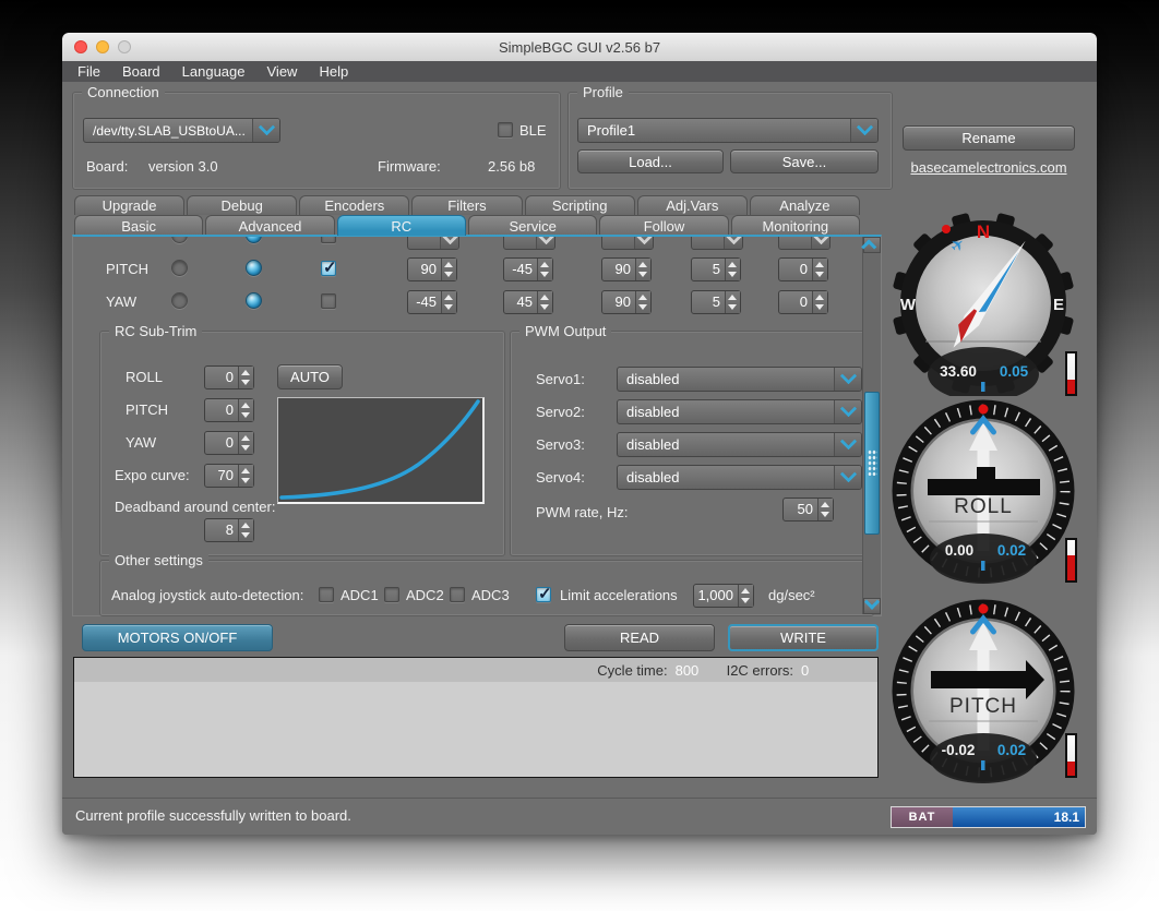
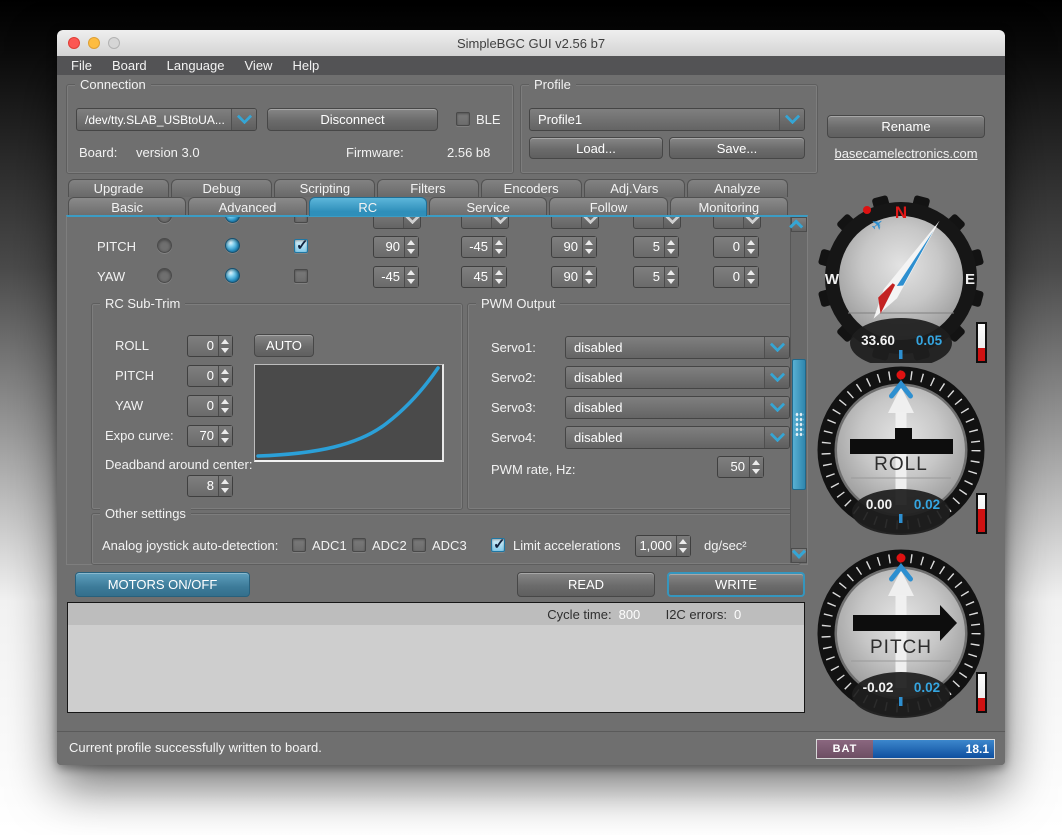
  SimpleBGC GUI v2.56 b7
  File
  Board
  Language
  View
  Help
  Connection
  /dev/tty.SLAB_USBtoUA...
+ Disconnect
  BLE
  Board:
  version 3.0
  Firmware:
  2.56 b8
  Profile
  Profile1
  Load...
  Save...
  Rename
  basecamelectronics.com
  Upgrade
  Debug
- Encoders
+ Scripting
  Filters
- Scripting
+ Encoders
  Adj.Vars
  Analyze
  Basic
  Advanced
  RC
  Service
  Follow
  Monitoring
  PITCH
  90
  -45
  90
  5
  0
  YAW
  -45
  45
  90
  5
  0
  RC Sub-Trim
  ROLL
  0
  AUTO
  PITCH
  0
  YAW
  0
  Expo curve:
  70
  Deadband around center:
  8
  PWM Output
  Servo1:
  disabled
  Servo2:
  disabled
  Servo3:
  disabled
  Servo4:
  disabled
  PWM rate, Hz:
  50
  Other settings
  Analog joystick auto-detection:
  ADC1
  ADC2
  ADC3
  Limit accelerations
  1,000
  dg/sec²
  MOTORS ON/OFF
  READ
  WRITE
  Cycle time:
  800
  I2C errors:
  0
  N
  W
  E
  33.60
  0.05
  ROLL
  0.00
  0.02
  PITCH
  -0.02
  0.02
  Current profile successfully written to board.
  BAT
  18.1
